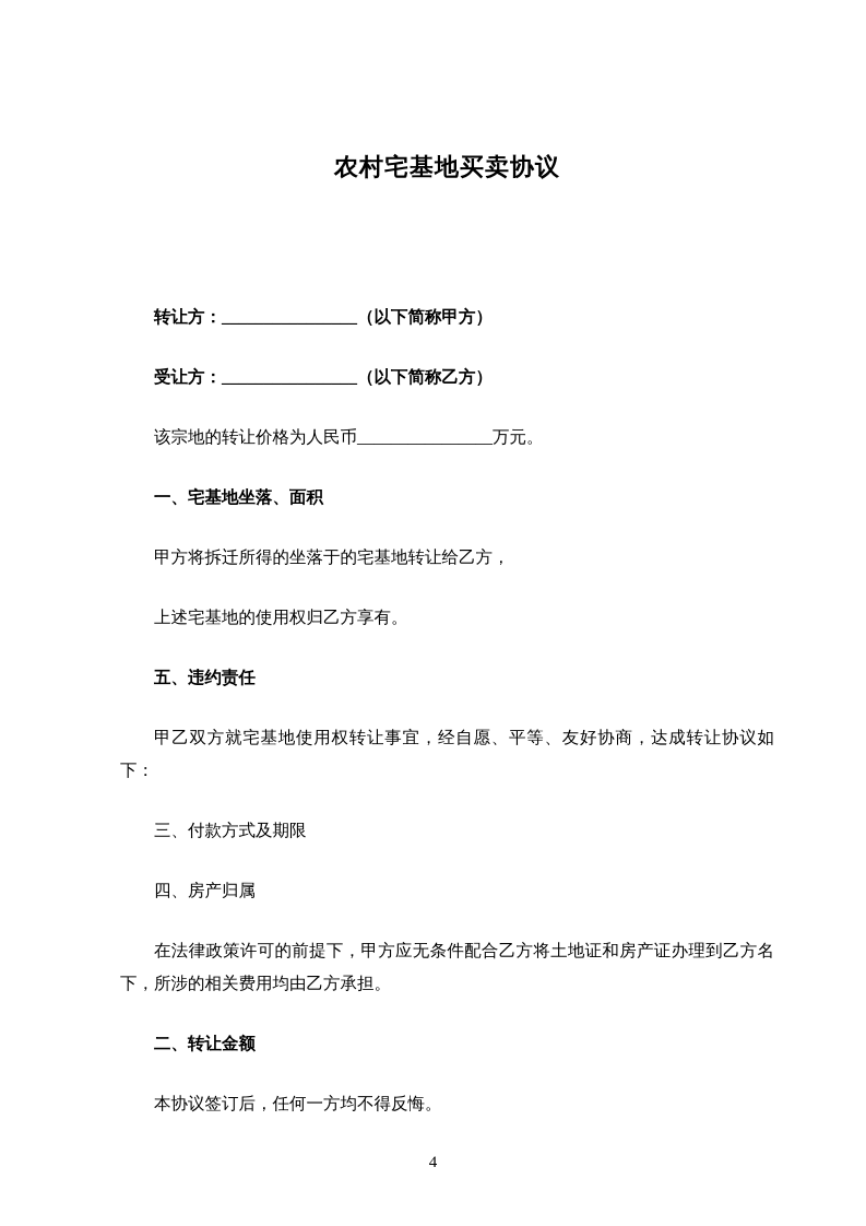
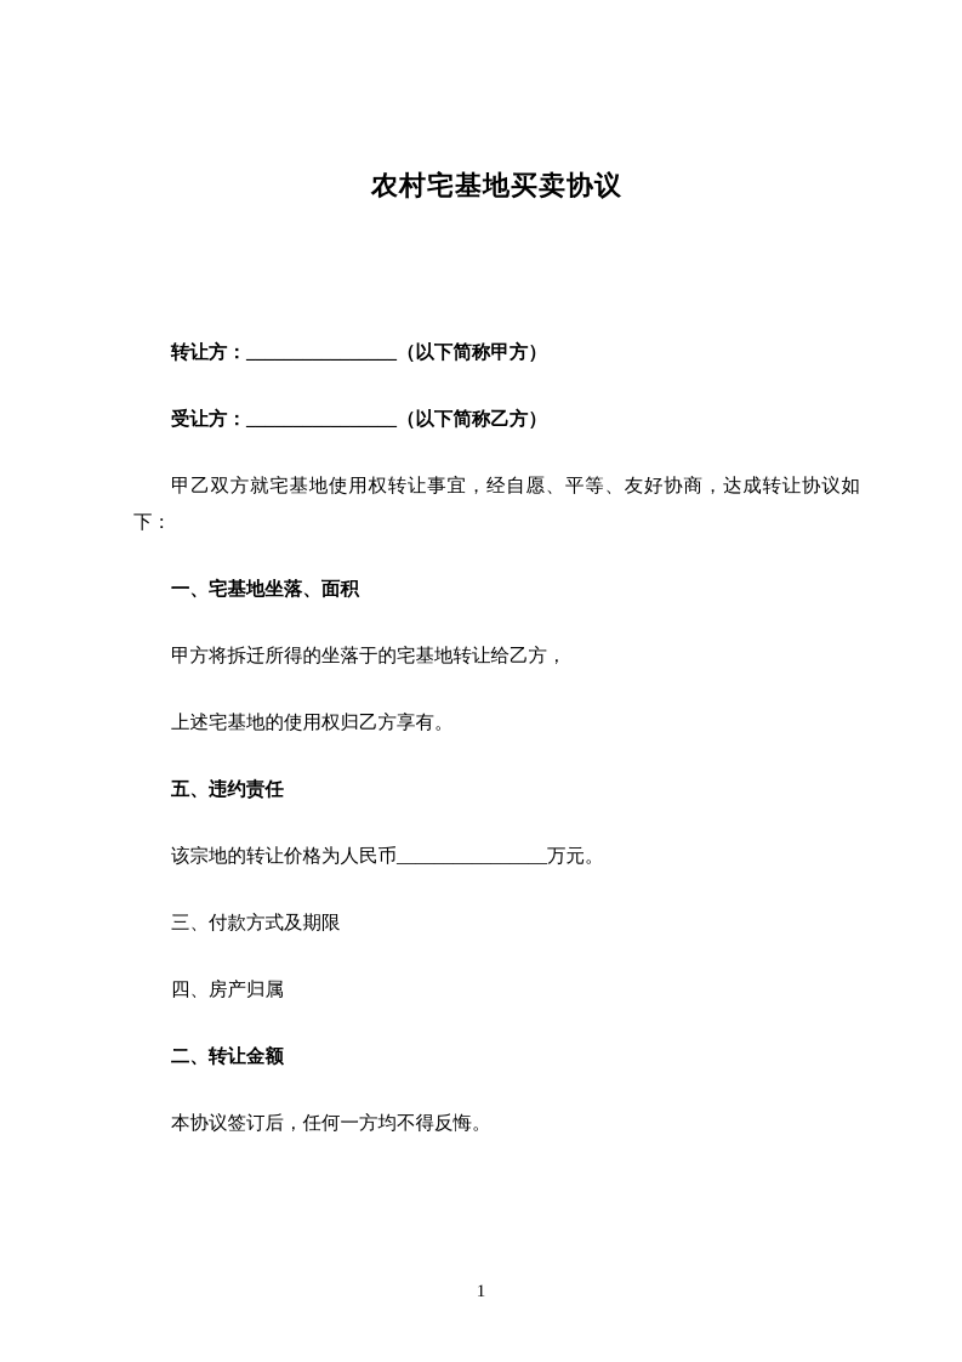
  农村宅基地买卖协议
  转让方：________________（以下简称甲方）
  受让方：________________（以下简称乙方）
- 该宗地的转让价格为人民币________________万元。
+ 甲乙双方就宅基地使用权转让事宜，经自愿、平等、友好协商，达成转让协议如下：
  一、宅基地坐落、面积
  甲方将拆迁所得的坐落于的宅基地转让给乙方，
  上述宅基地的使用权归乙方享有。
  五、违约责任
- 甲乙双方就宅基地使用权转让事宜，经自愿、平等、友好协商，达成转让协议如下：
+ 该宗地的转让价格为人民币________________万元。
  三、付款方式及期限
  四、房产归属
- 在法律政策许可的前提下，甲方应无条件配合乙方将土地证和房产证办理到乙方名下，所涉的相关费用均由乙方承担。
  二、转让金额
  本协议签订后，任何一方均不得反悔。
- 4
+ 1
